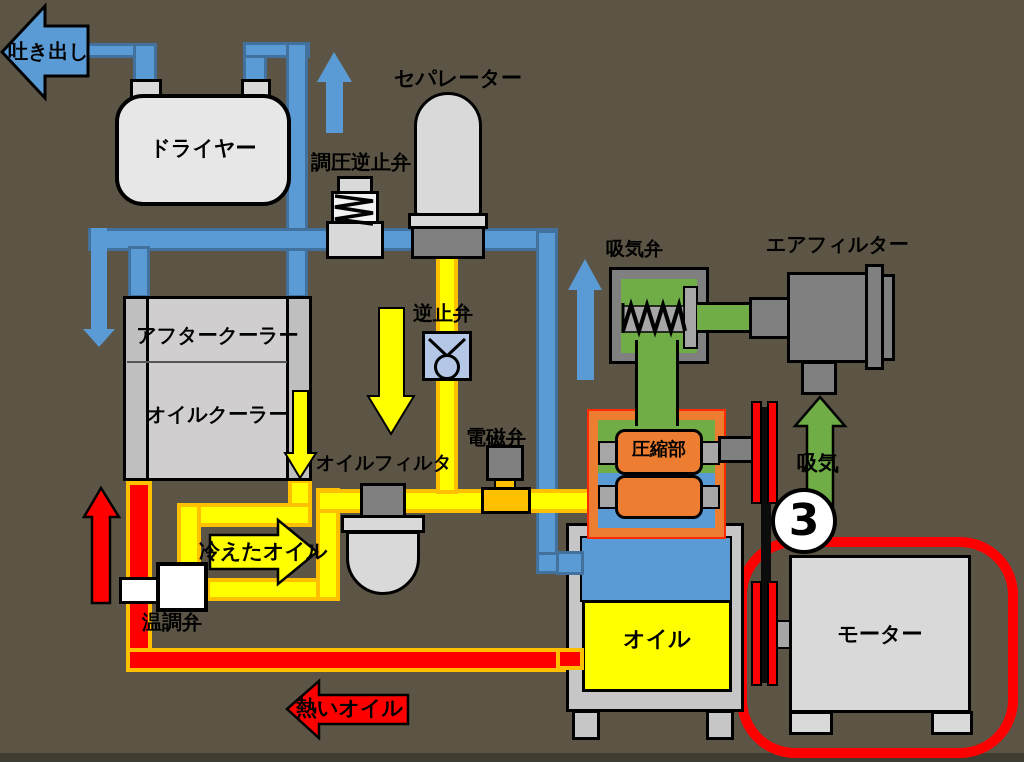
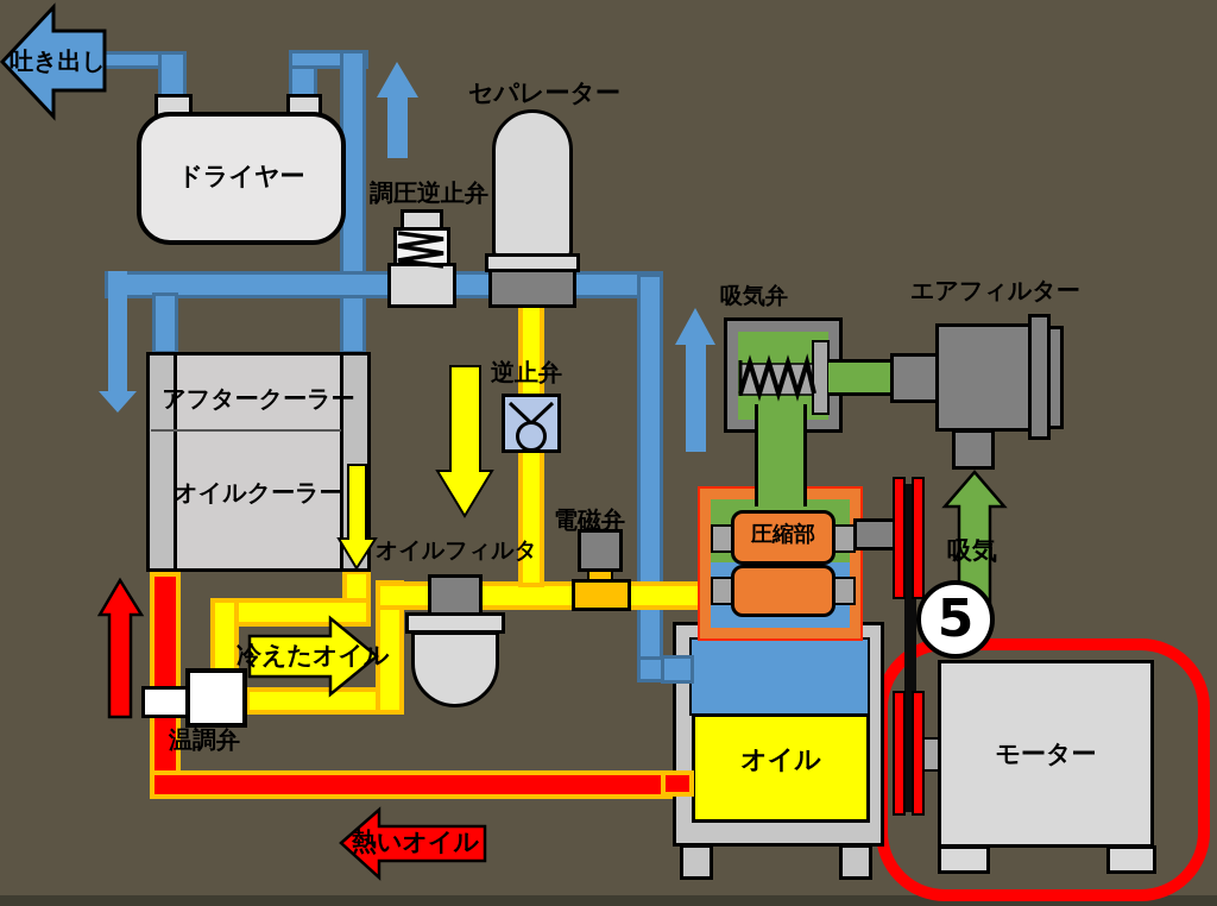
- 3
+ 5
  吐き出し
  ドライヤー
  セパレーター
  調圧逆止弁
  逆止弁
  電磁弁
  オイルフィルタ
  アフタークーラー
  オイルクーラー
  吸気弁
  エアフィルター
  圧縮部
  オイル
  吸気
  モーター
  冷えたオイル
  熱いオイル
  温調弁
